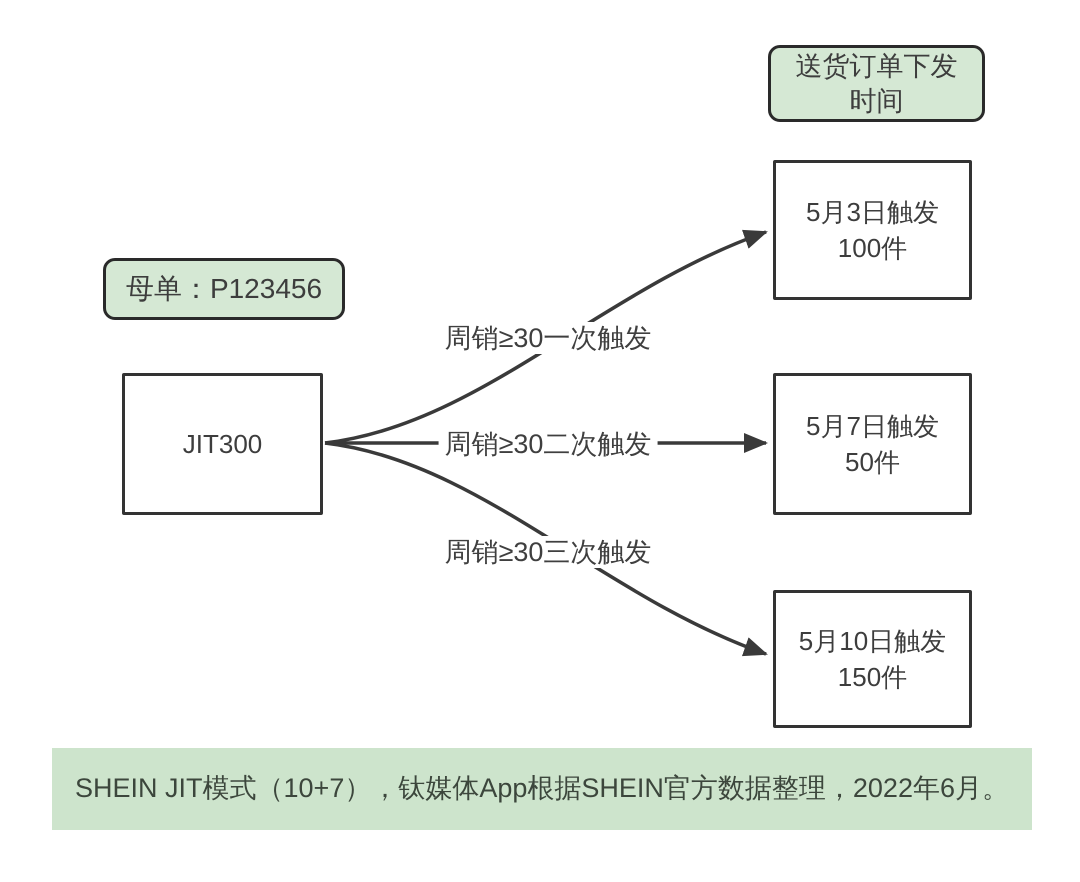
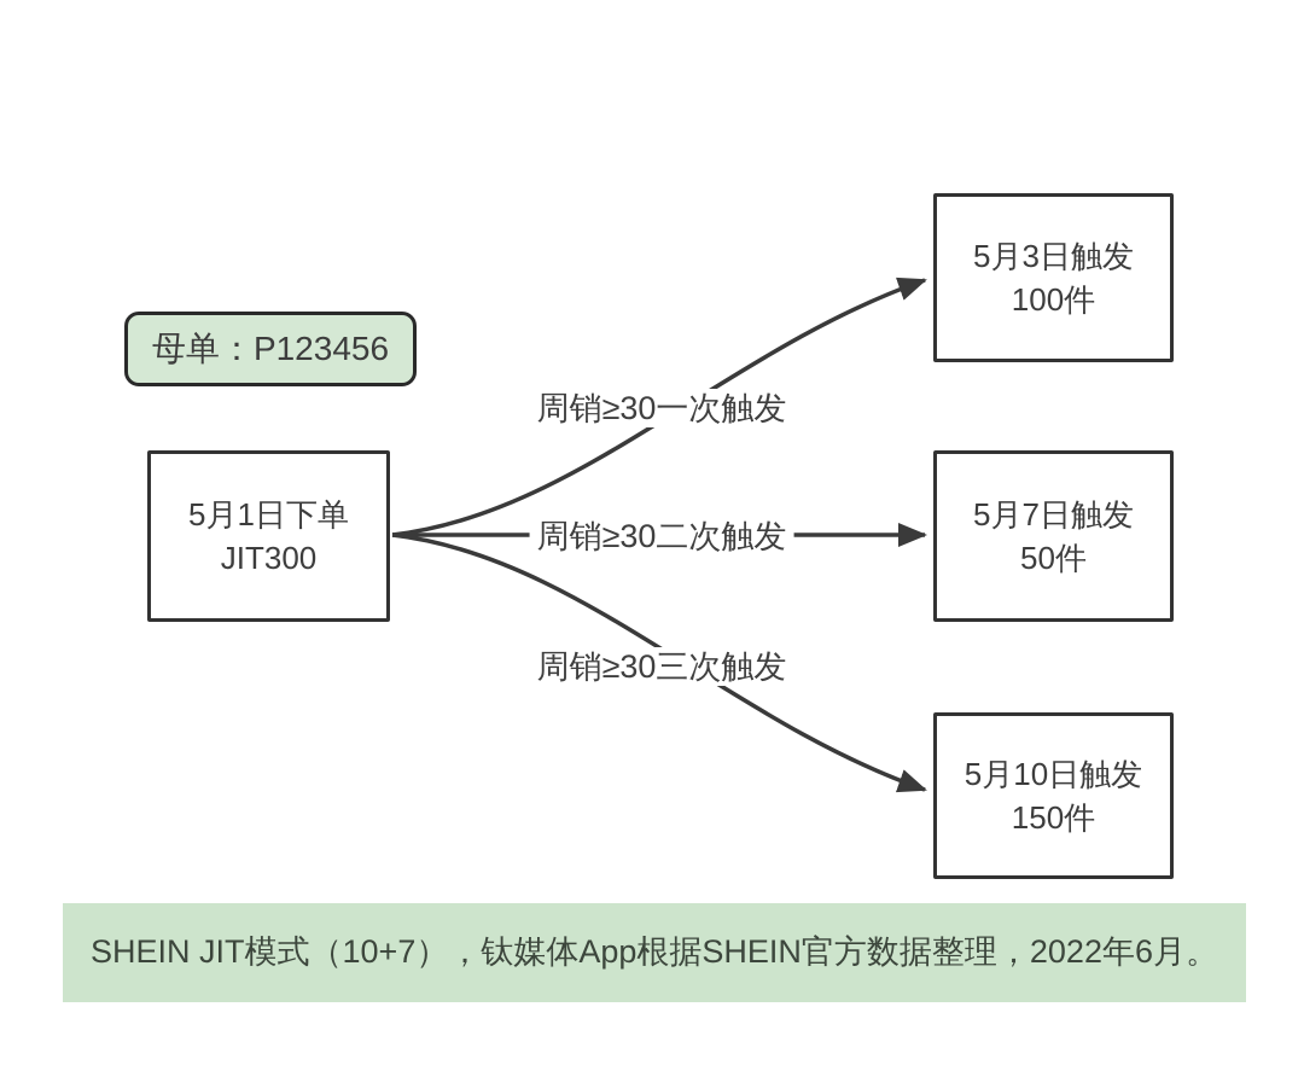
- 送货订单下发
- 时间
  母单：P123456
+ 5月1日下单
  JIT300
  周销≥30一次触发
  周销≥30二次触发
  周销≥30三次触发
  5月3日触发
  100件
  5月7日触发
  50件
  5月10日触发
  150件
  SHEIN JIT模式（10+7），钛媒体App根据SHEIN官方数据整理，2022年6月。
